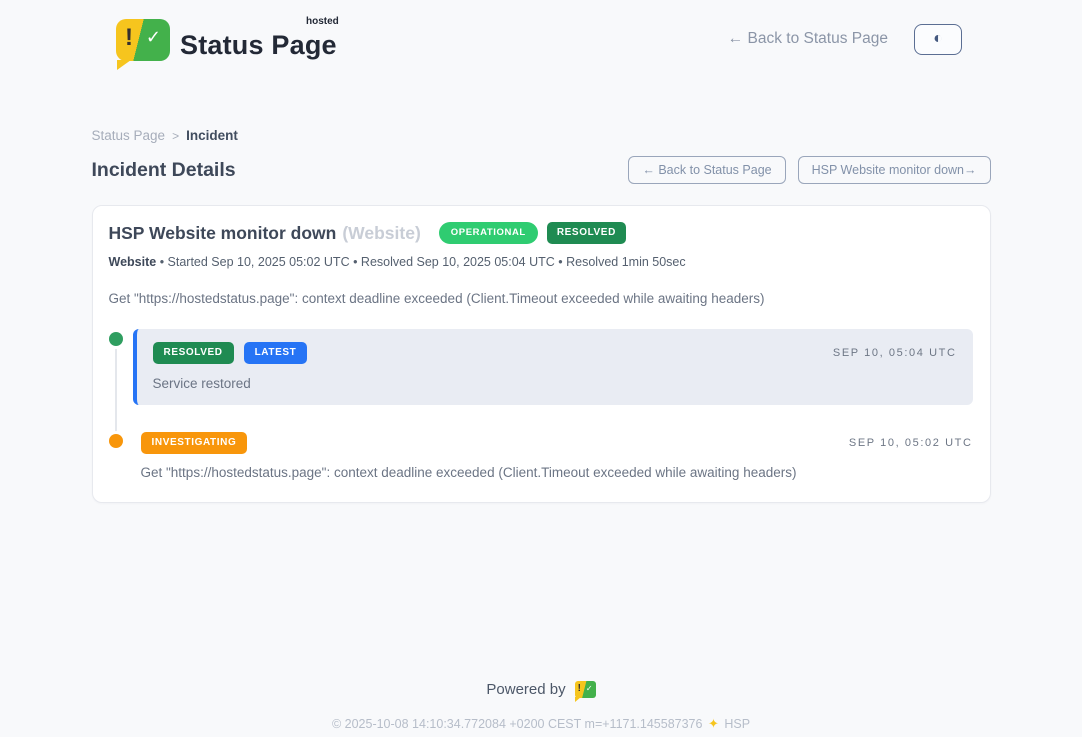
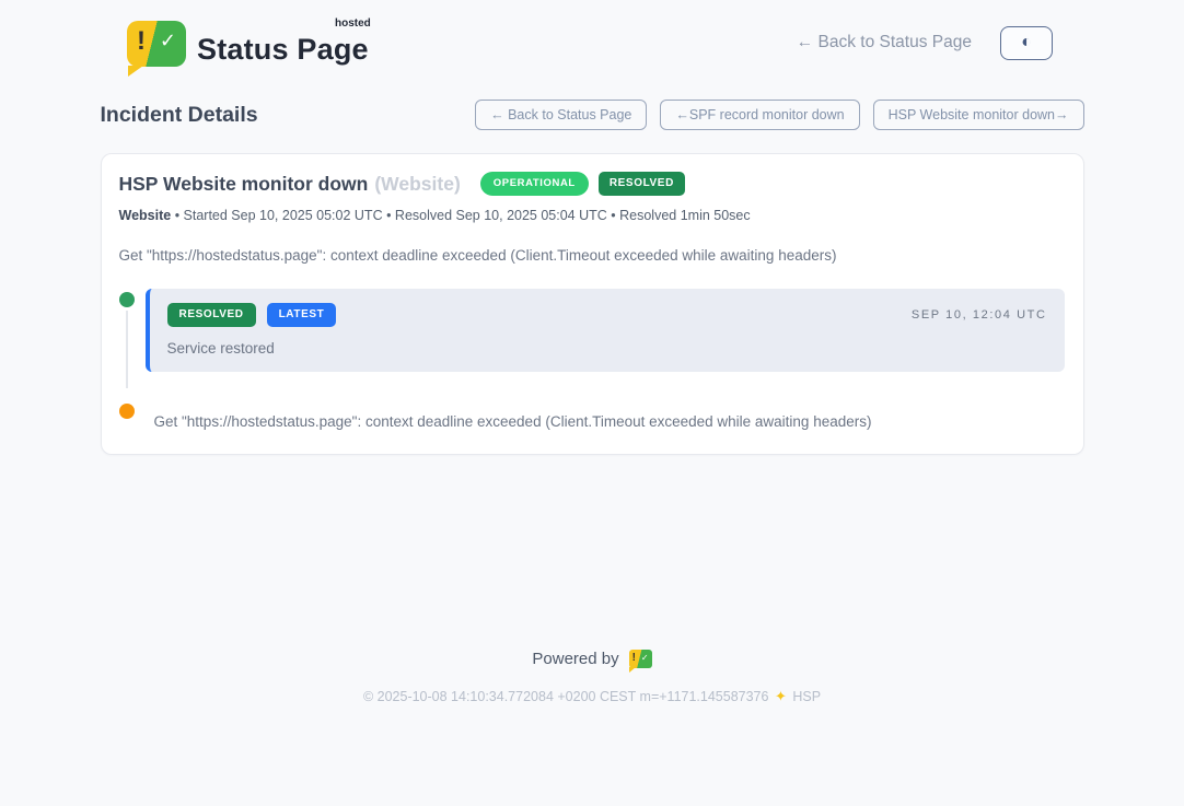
  !
  ✓
  hosted
  Status Page
  ← Back to Status Page
  ◐
- Status Page > Incident
  Incident Details
  ← Back to Status Page
+ ←SPF record monitor down
  HSP Website monitor down→
  HSP Website monitor down
  (Website)
  OPERATIONAL
  RESOLVED
  Website • Started Sep 10, 2025 05:02 UTC • Resolved Sep 10, 2025 05:04 UTC • Resolved 1min 50sec
  Get "https://hostedstatus.page": context deadline exceeded (Client.Timeout exceeded while awaiting headers)
  RESOLVED
  LATEST
- SEP 10, 05:04 UTC
+ SEP 10, 12:04 UTC
  Service restored
- INVESTIGATING
- SEP 10, 05:02 UTC
  Get "https://hostedstatus.page": context deadline exceeded (Client.Timeout exceeded while awaiting headers)
  Powered by
  !
  ✓
  © 2025-10-08 14:10:34.772084 +0200 CEST m=+1171.145587376 ✦ HSP
